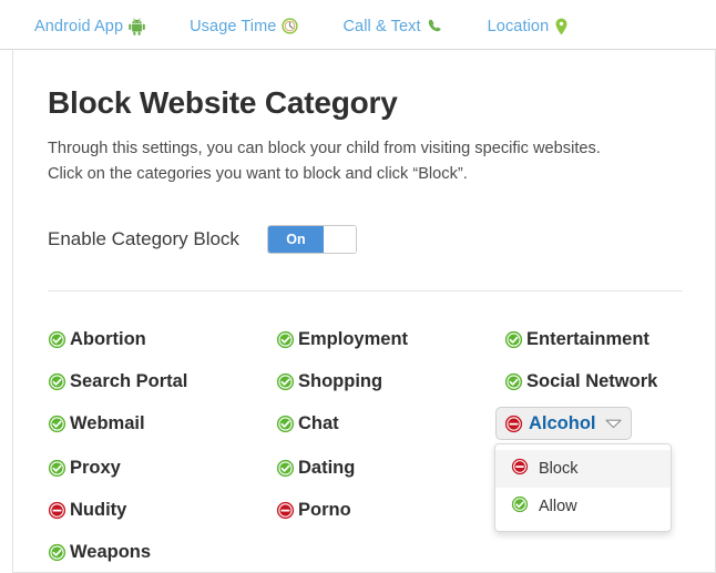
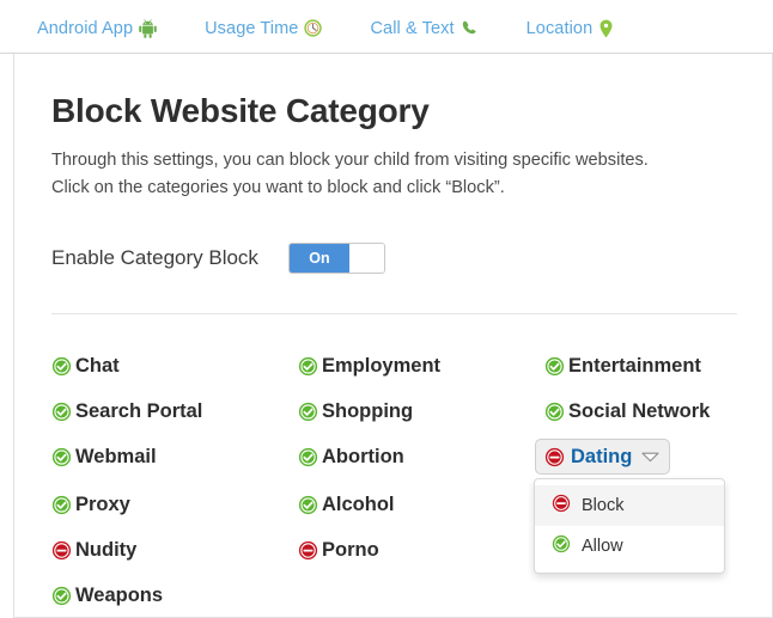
  Android App
  Usage Time
  Call & Text
  Location
  Block Website Category
  Through this settings, you can block your child from visiting specific websites.
  Click on the categories you want to block and click “Block”.
  Enable Category Block
  On
- Abortion
+ Chat
  Employment
  Entertainment
  Search Portal
  Shopping
  Social Network
  Webmail
- Chat
+ Abortion
- Alcohol
+ Dating
  Proxy
- Dating
+ Alcohol
  Nudity
  Porno
  Weapons
  Block
  Allow
